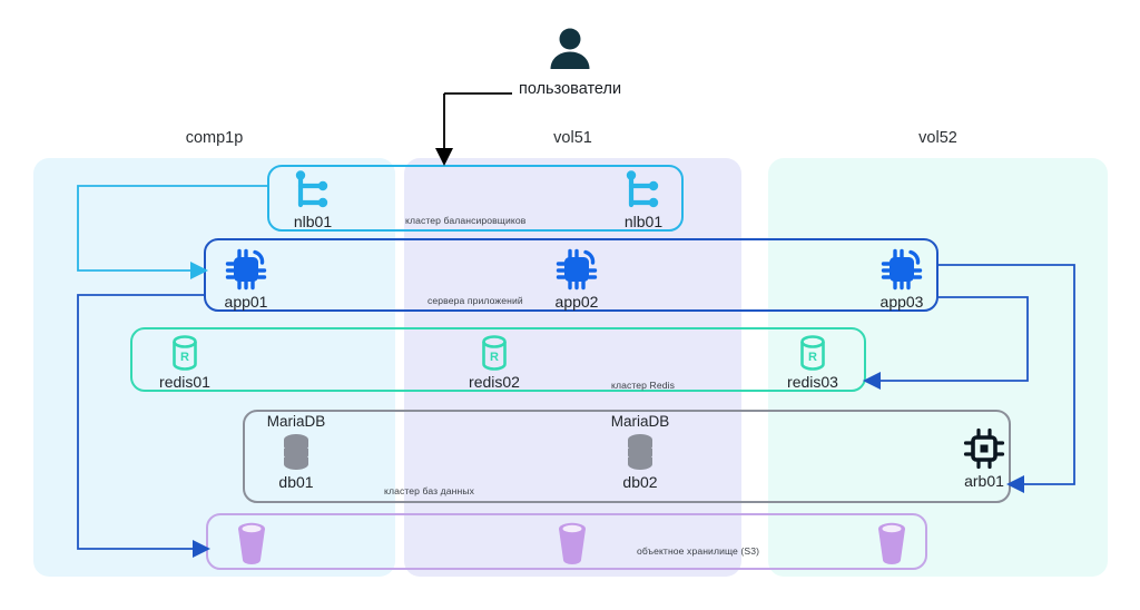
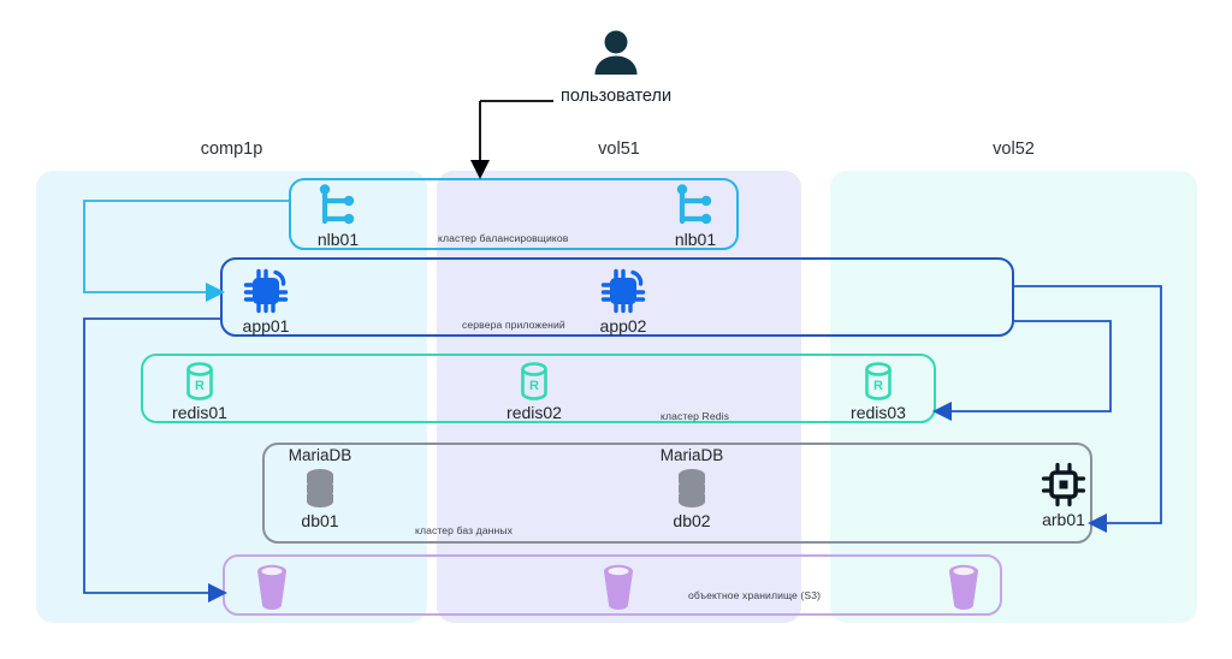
  comp1p
  vol51
  vol52
  пользователи
  кластер балансировщиков
  сервера приложений
  кластер Redis
  кластер баз данных
  объектное хранилище (S3)
  nlb01
  nlb01
  app01
  app02
- app03
  R
  redis01
  R
  redis02
  R
  redis03
  MariaDB
  db01
  MariaDB
  db02
  arb01
